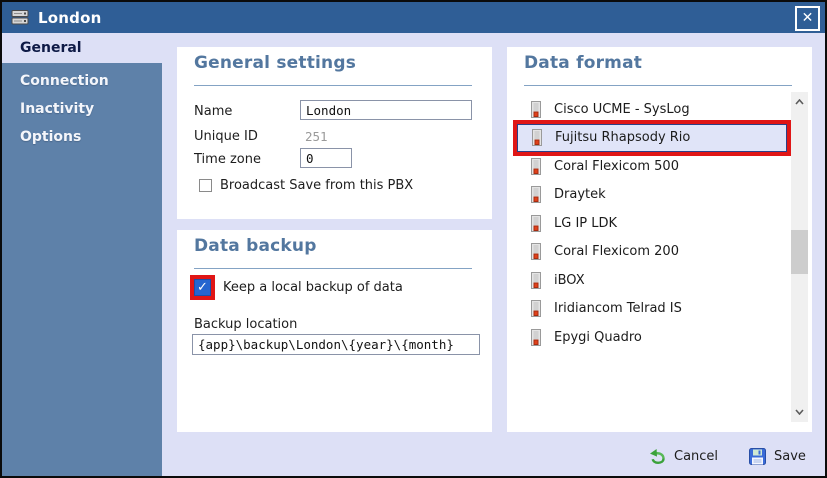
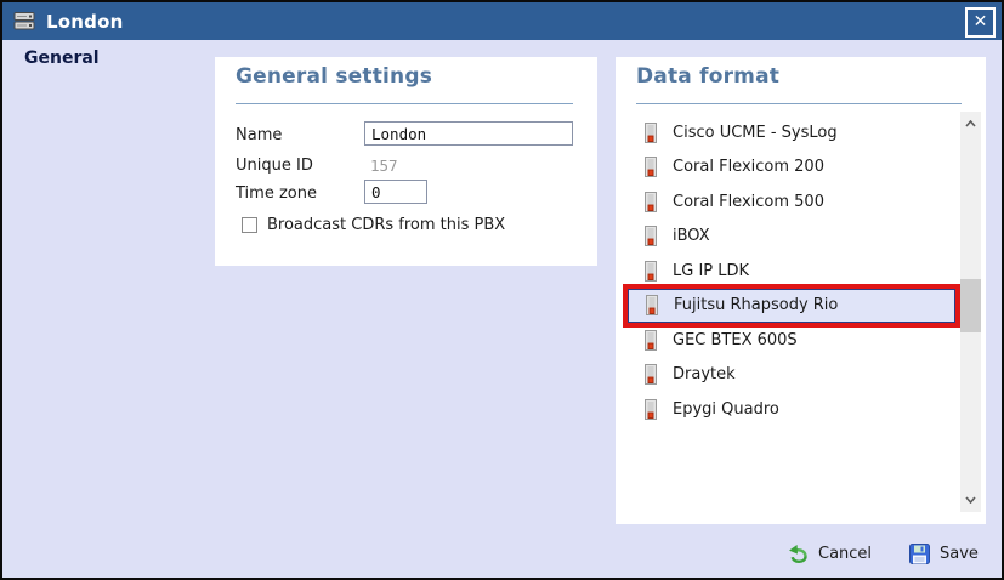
  London
  ✕
  General
- Connection
- Inactivity
- Options
  General settings
  Name
  London
  Unique ID
- 251
+ 157
  Time zone
  0
- Broadcast Save from this PBX
+ Broadcast CDRs from this PBX
- Data backup
- ✓
- Keep a local backup of data
- Backup location
- {app}\backup\London\{year}\{month}
  Data format
  Cisco UCME - SysLog
- Fujitsu Rhapsody Rio
+ Coral Flexicom 200
  Coral Flexicom 500
- Draytek
+ iBOX
  LG IP LDK
- Coral Flexicom 200
+ Fujitsu Rhapsody Rio
+ GEC BTEX 600S
- iBOX
+ Draytek
- Iridiancom Telrad IS
  Epygi Quadro
  Cancel
  Save
